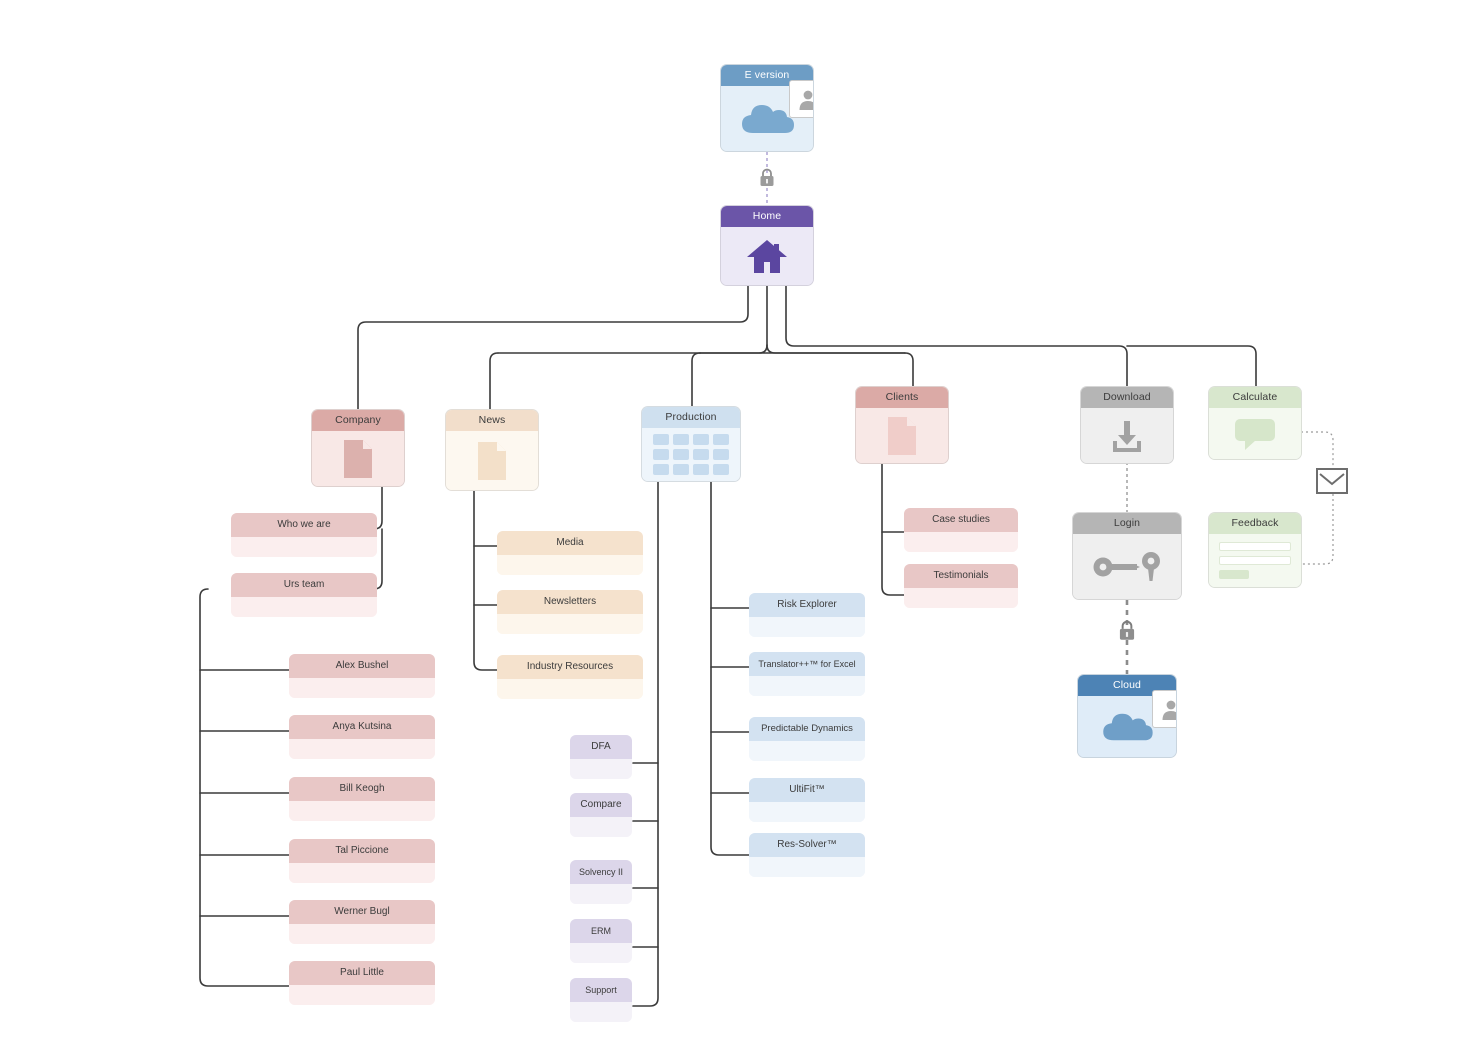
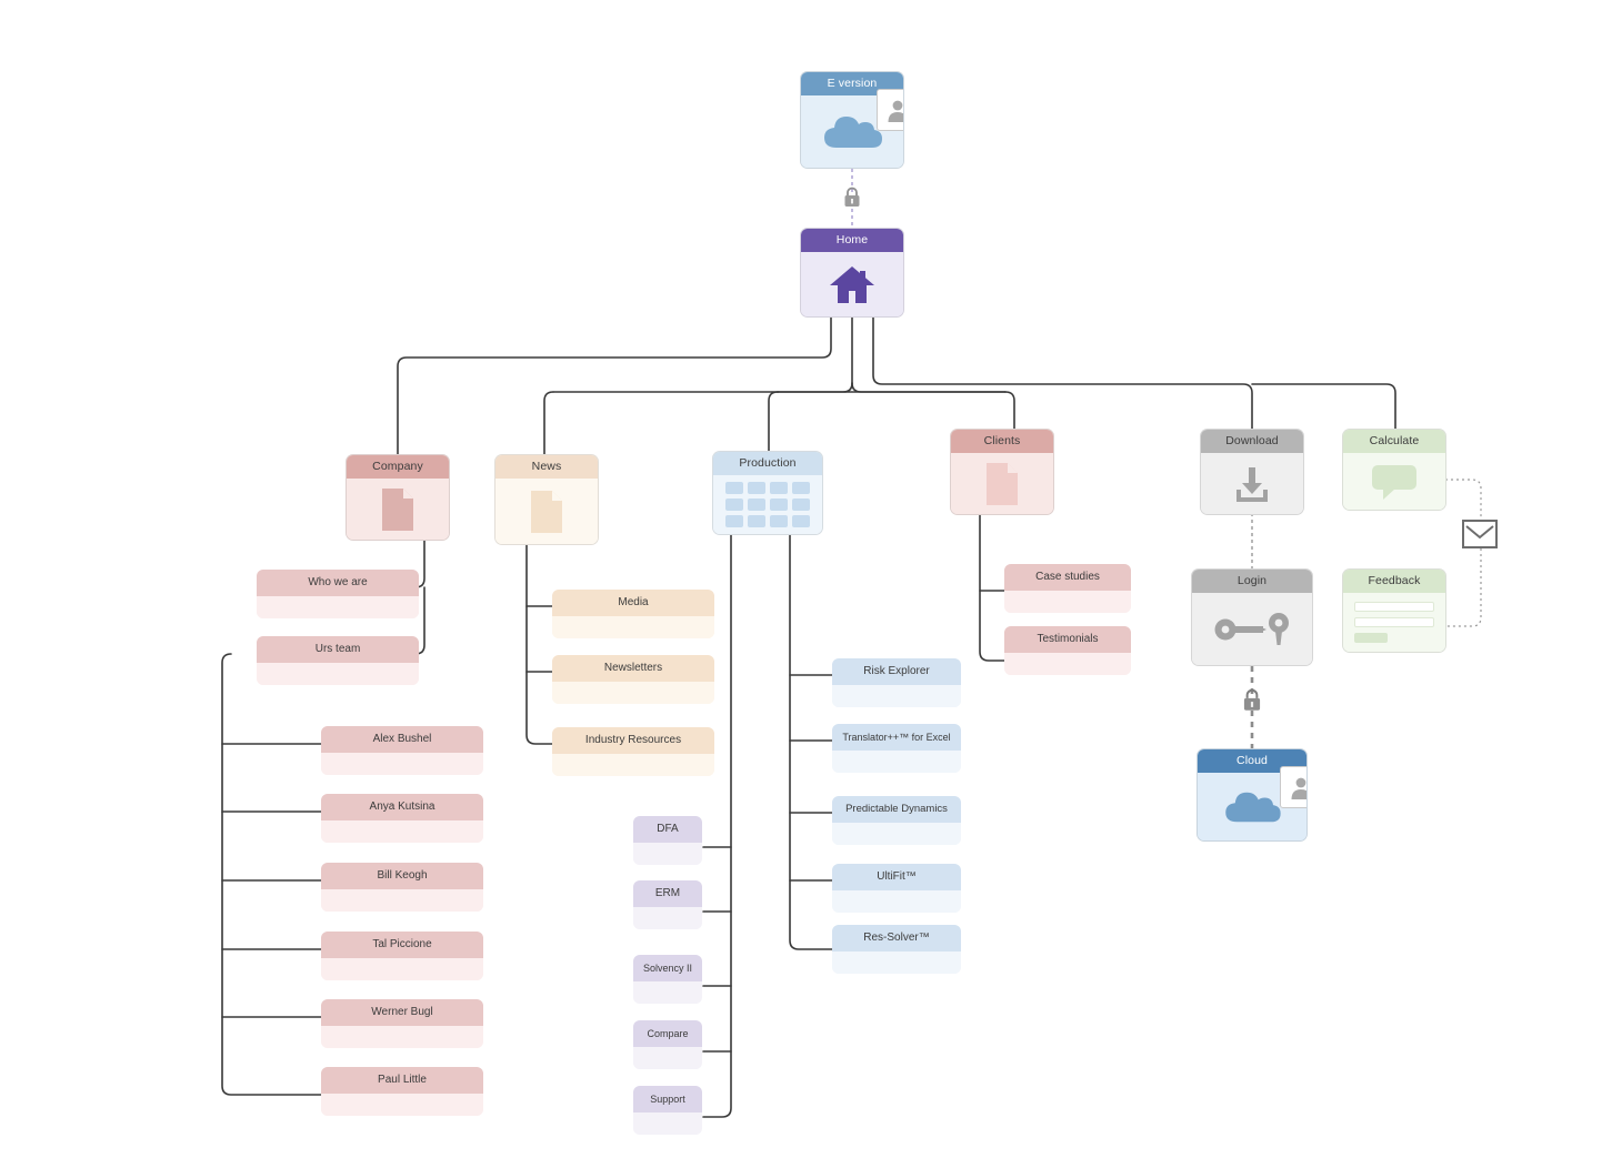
  E version
  Home
  Company
  News
  Production
  Clients
  Download
  Calculate
  Login
  Cloud
  Feedback
  Who we are
  Urs team
  Alex Bushel
  Anya Kutsina
  Bill Keogh
  Tal Piccione
  Werner Bugl
  Paul Little
  Media
  Newsletters
  Industry Resources
  Risk Explorer
  Translator++™ for Excel
  Predictable Dynamics
  UltiFit™
  Res-Solver™
  DFA
- Compare
+ ERM
  Solvency II
- ERM
+ Compare
  Support
  Case studies
  Testimonials
